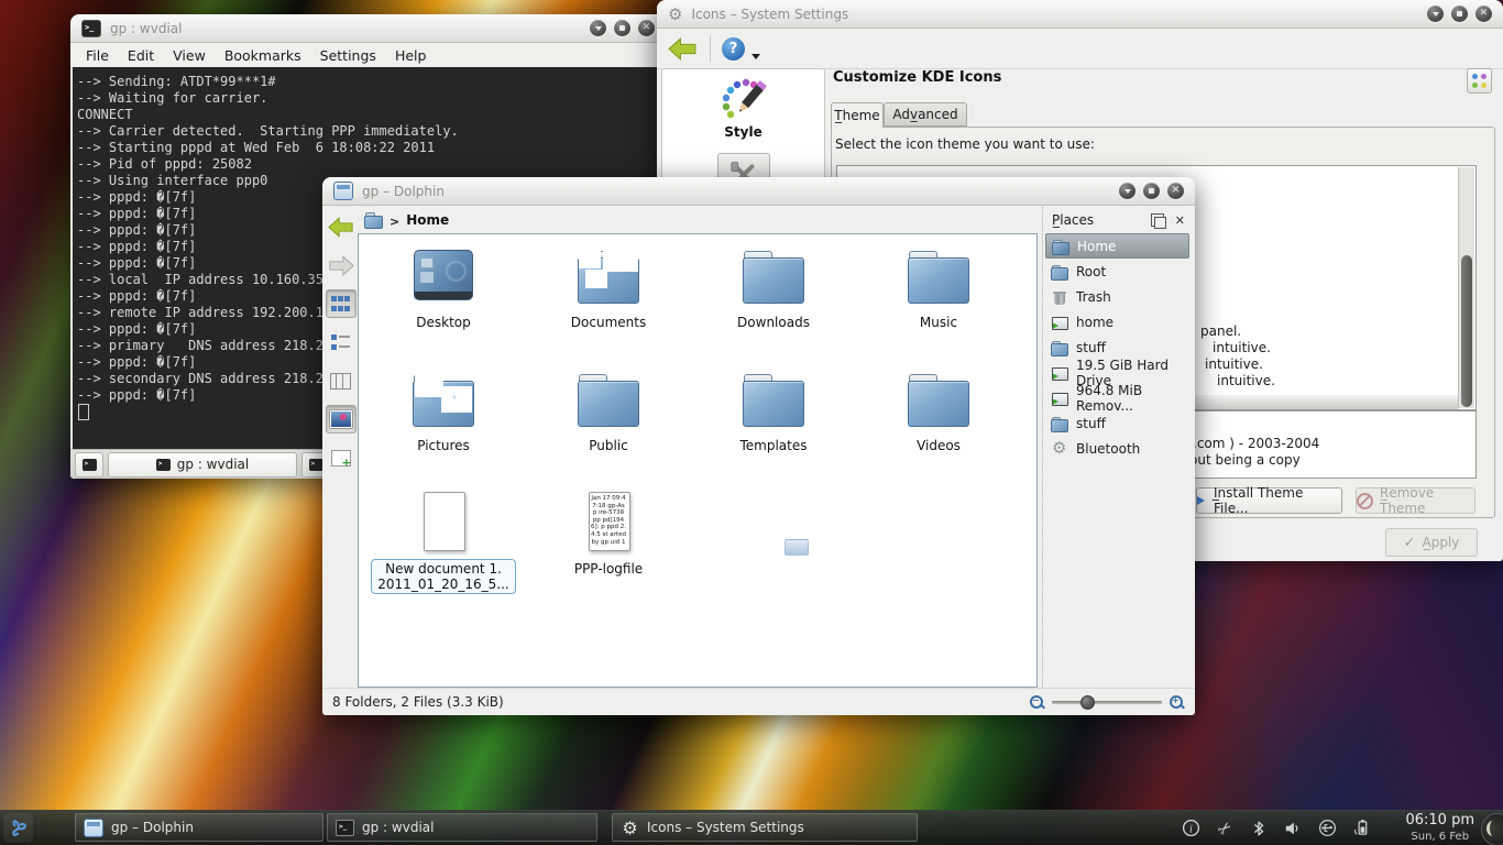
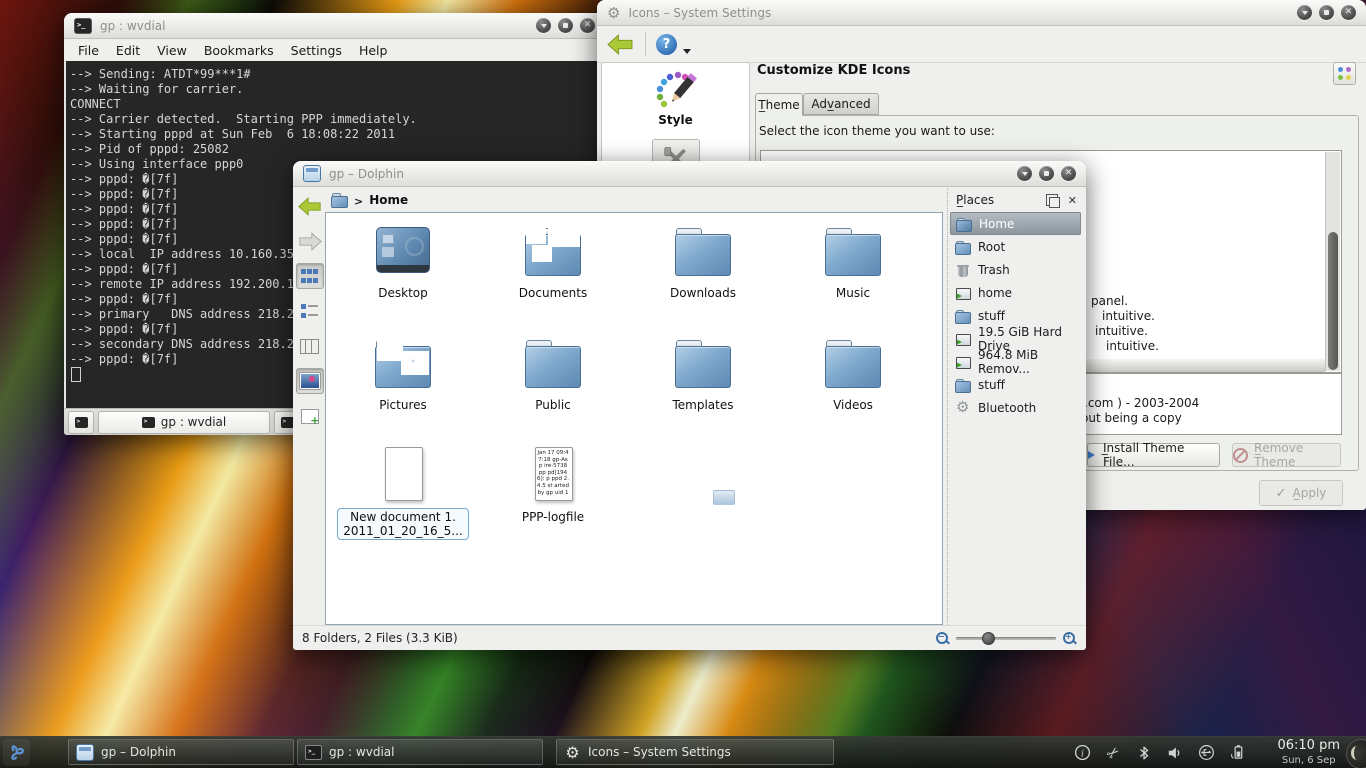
  gp : wvdial
  ✕
  File
  Edit
  View
  Bookmarks
  Settings
  Help
  --> Sending: ATDT*99***1#
  --> Waiting for carrier.
  CONNECT
  --> Carrier detected. Starting PPP immediately.
- --> Starting pppd at Wed Feb 6 18:08:22 2011
+ --> Starting pppd at Sun Feb 6 18:08:22 2011
  --> Pid of pppd: 25082
  --> Using interface ppp0
  --> pppd: �[7f]
  --> pppd: �[7f]
  --> pppd: �[7f]
  --> pppd: �[7f]
  --> pppd: �[7f]
  --> local IP address 10.160.35
  --> pppd: �[7f]
  --> remote IP address 192.200.1
  --> pppd: �[7f]
  --> primary DNS address 218.2
  --> pppd: �[7f]
  --> secondary DNS address 218.2
  --> pppd: �[7f]
  gp : wvdial
  ⚙
  Icons – System Settings
  ✕
  Style
  Customize KDE Icons
  T̲heme
  Adv̲anced
  Select the icon theme you want to use:
  panel.
  intuitive.
  intuitive.
  intuitive.
  com ) - 2003-2004
  ut being a copy
  I̲nstall Theme File...
  R̲emove Theme
  ✓
  A̲pply
  gp – Dolphin
  ✕
  Home
  Desktop
  Documents
  Downloads
  Music
  Pictures
  Public
  Templates
  Videos
  New document 1.
  2011_01_20_16_5...
  PPP-logfile
  P̲laces
  ✕
  Home
  Root
  Trash
  home
  stuff
  19.5 GiB Hard Drive
  964.8 MiB Remov...
  stuff
  Bluetooth
  8 Folders, 2 Files (3.3 KiB)
  −
  +
  gp – Dolphin
  gp : wvdial
  Icons – System Settings
  i
  06:10 pm
- Sun, 6 Feb
+ Sun, 6 Sep
